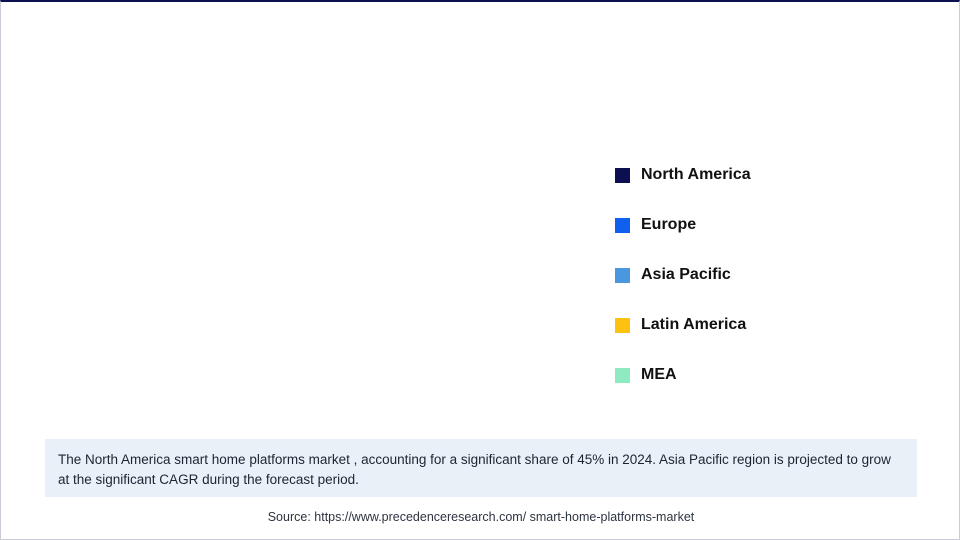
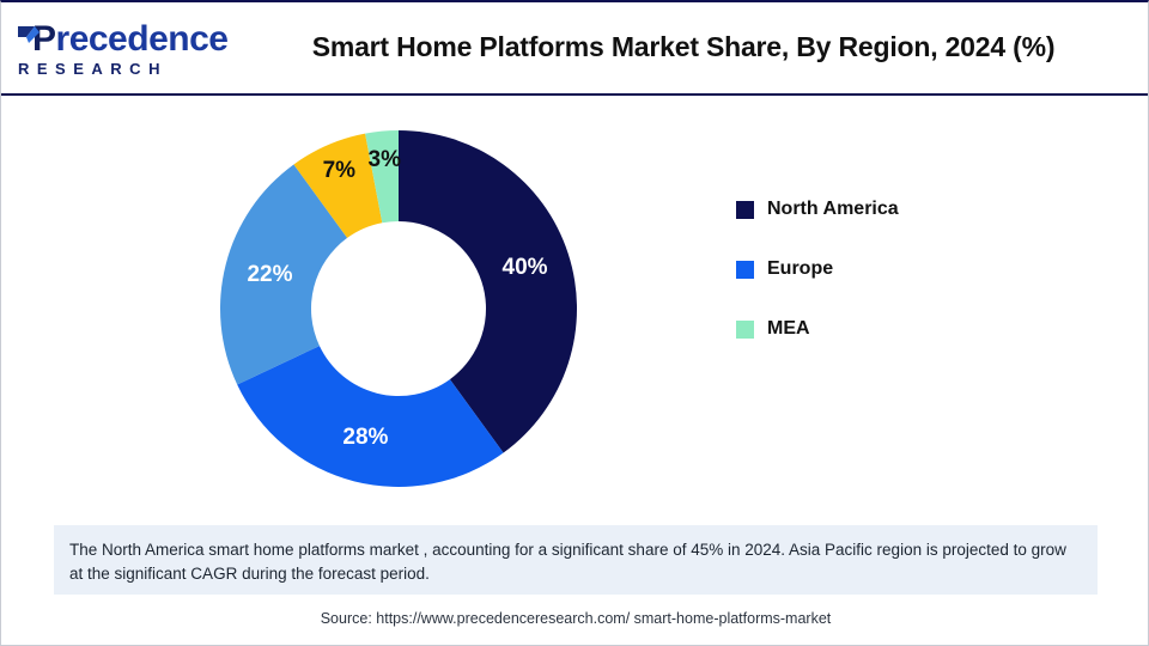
+ Precedence
+ RESEARCH
+ Smart Home Platforms Market Share, By Region, 2024 (%)
+ 40%
+ 28%
+ 22%
+ 7%
+ 3%
  North America
  Europe
- Asia Pacific
- Latin America
  MEA
  The North America smart home platforms market , accounting for a significant share of 45% in 2024. Asia Pacific region is projected to grow at the significant CAGR during the forecast period.
  Source: https://www.precedenceresearch.com/ smart-home-platforms-market
